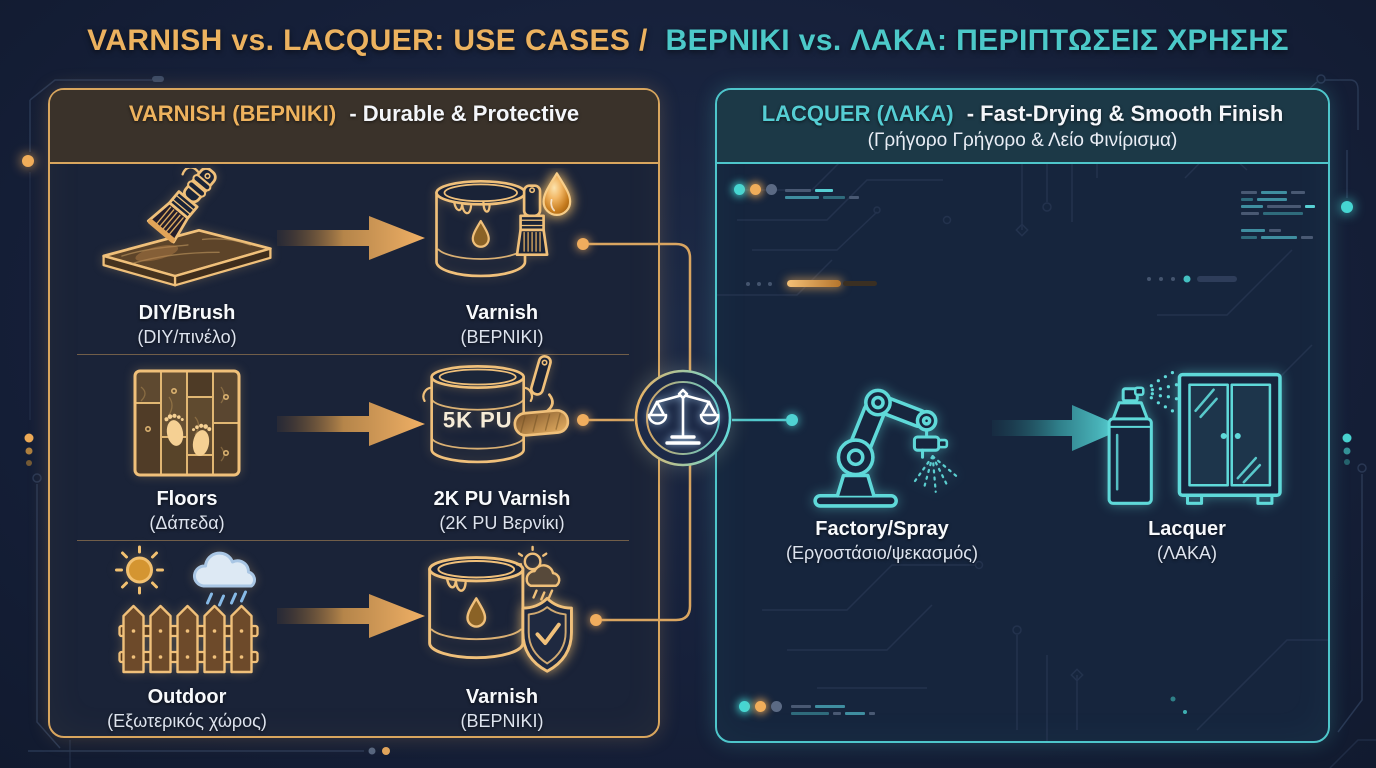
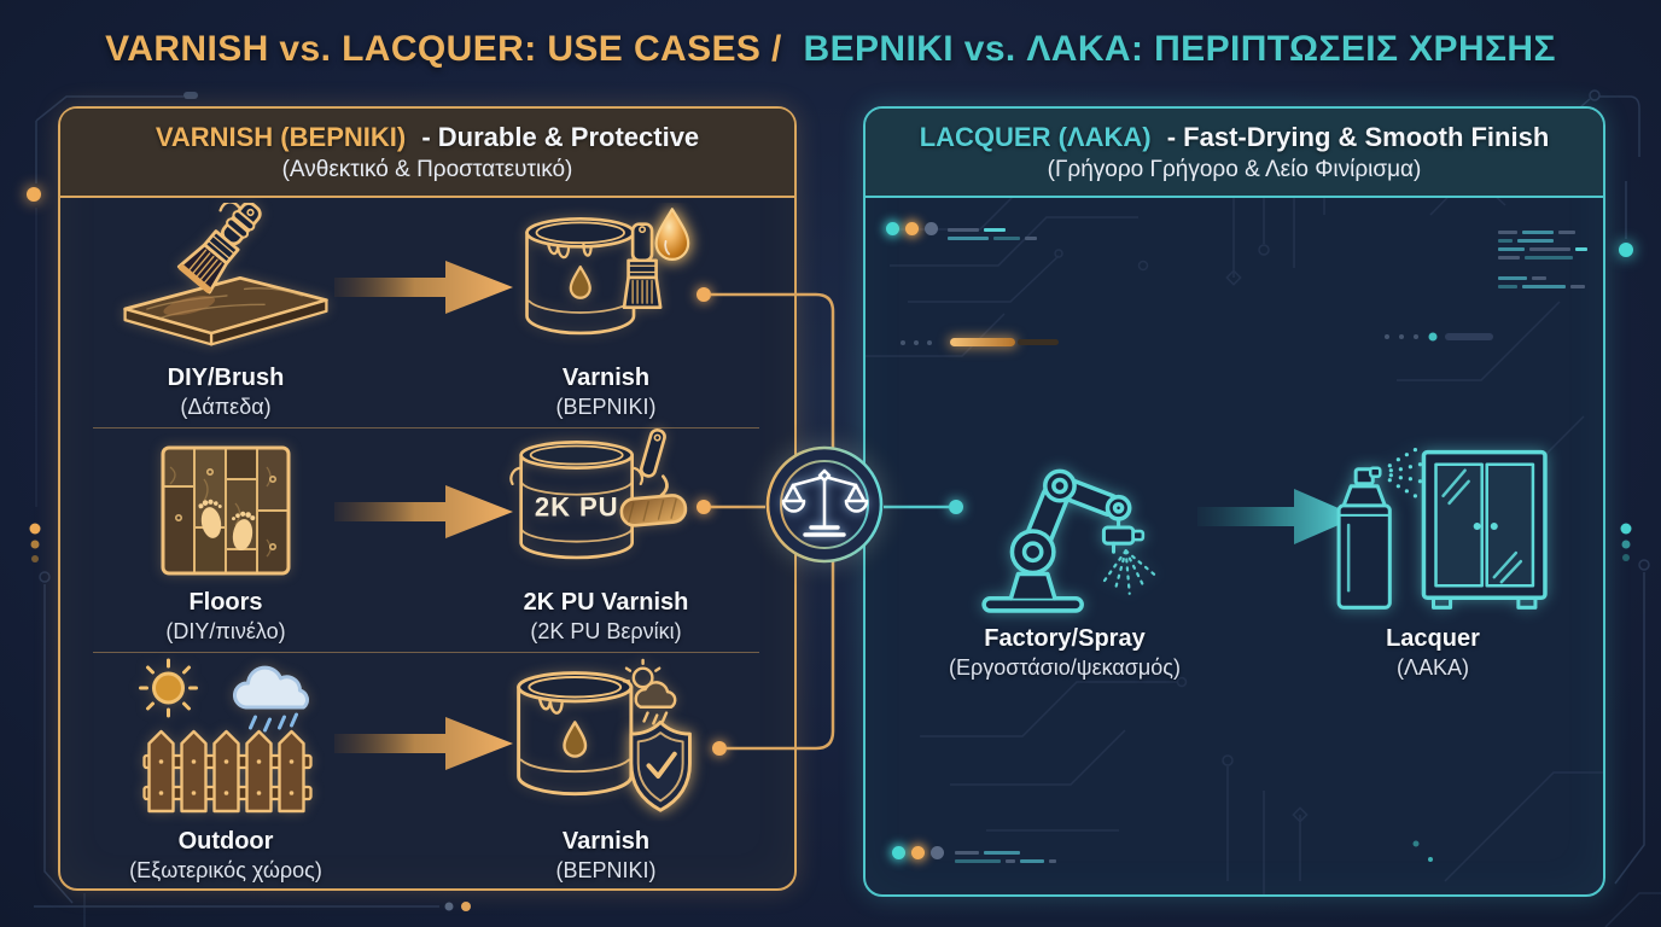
  VARNISH vs. LACQUER: USE CASES / ΒΕΡΝΙΚΙ vs. ΛΑΚΑ: ΠΕΡΙΠΤΩΣΕΙΣ ΧΡΗΣΗΣ
  VARNISH (ΒΕΡΝΙΚΙ) - Durable & Protective
+ (Ανθεκτικό & Προστατευτικό)
  DIY/Brush
- (DIY/πινέλο)
+ (Δάπεδα)
  Varnish
  (ΒΕΡΝΙΚΙ)
  Floors
- (Δάπεδα)
+ (DIY/πινέλο)
- 5K PU
+ 2K PU
  2K PU Varnish
  (2K PU Βερνίκι)
  Outdoor
  (Εξωτερικός χώρος)
  Varnish
  (ΒΕΡΝΙΚΙ)
  LACQUER (ΛΑΚΑ) - Fast-Drying & Smooth Finish
  (Γρήγορο Γρήγορο & Λείο Φινίρισμα)
  Factory/Spray
  (Εργοστάσιο/ψεκασμός)
  Lacquer
  (ΛΑΚΑ)
